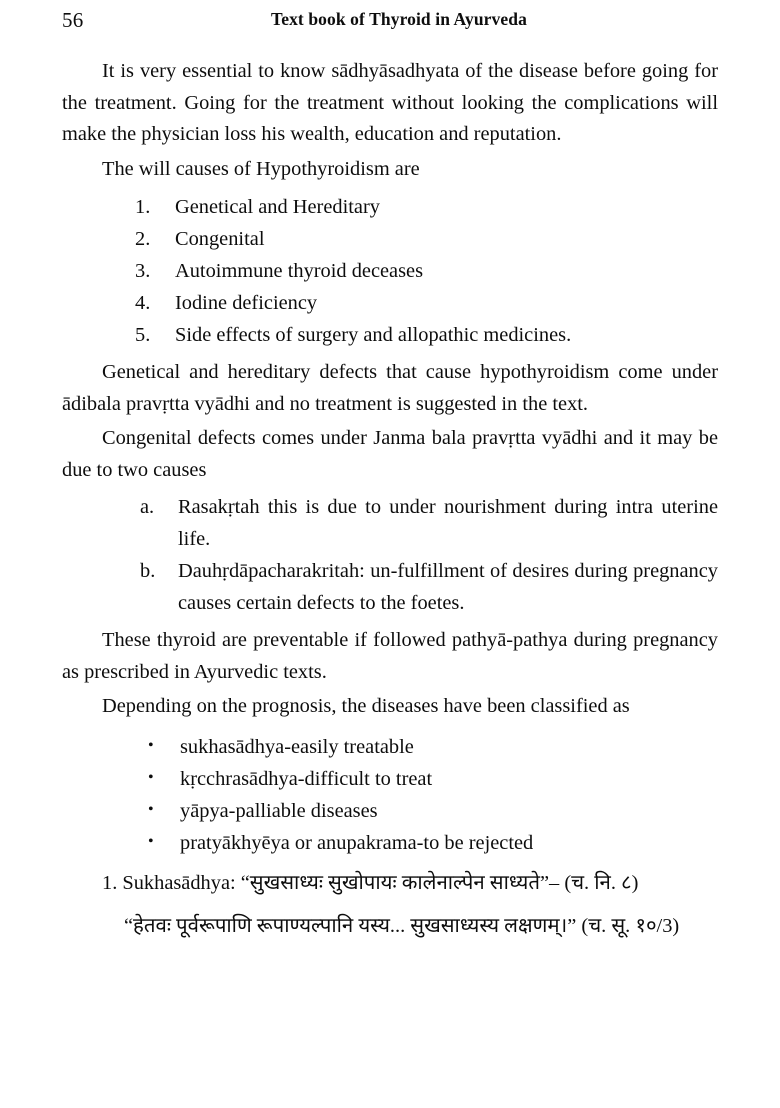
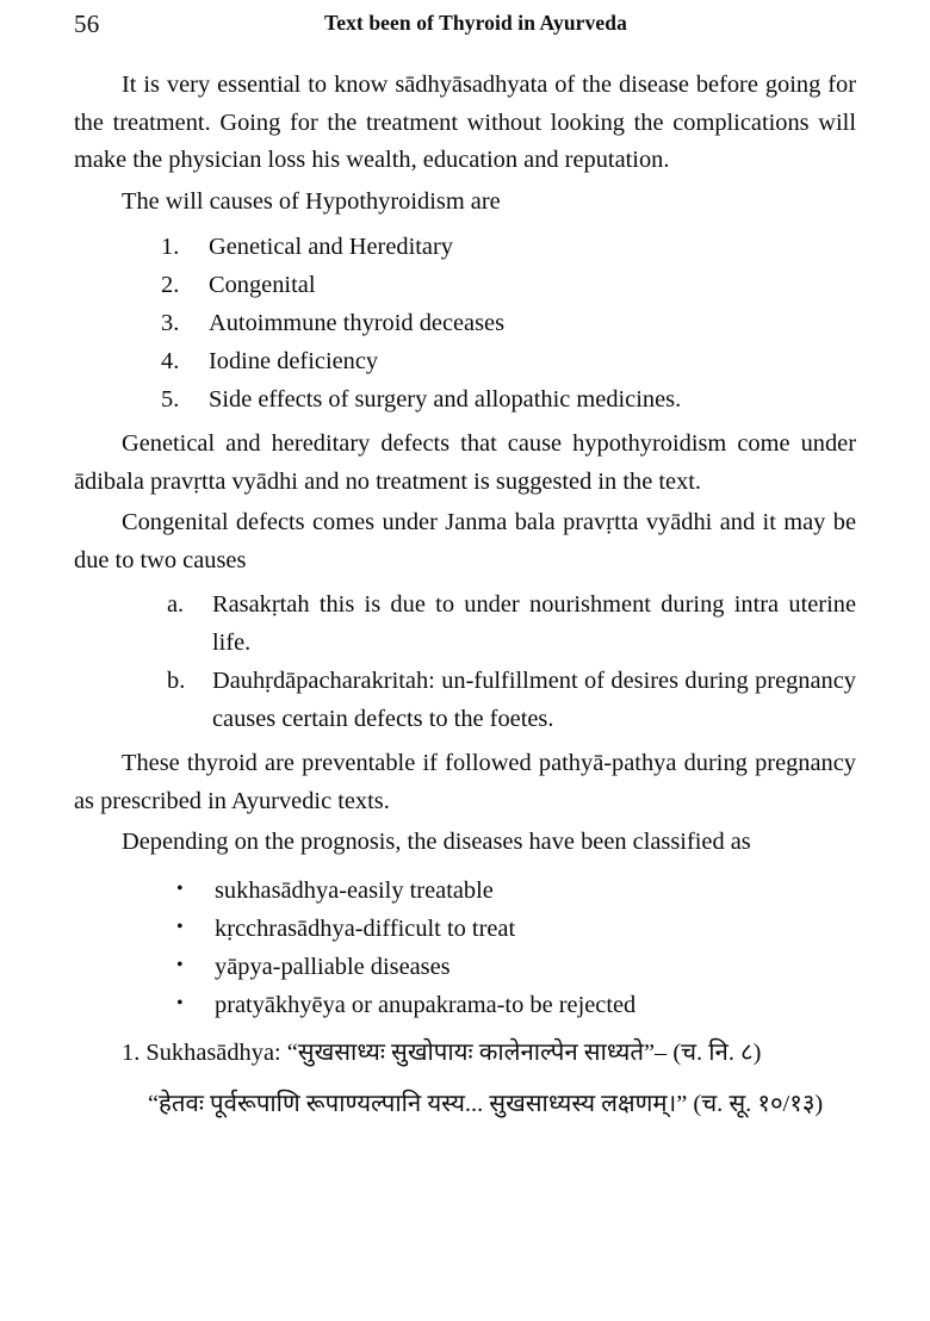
  56
- Text book of Thyroid in Ayurveda
+ Text been of Thyroid in Ayurveda
  It is very essential to know sādhyāsadhyata of the disease before going for the treatment. Going for the treatment without looking the complications will make the physician loss his wealth, education and reputation.
  The will causes of Hypothyroidism are
  1.
  Genetical and Hereditary
  2.
  Congenital
  3.
  Autoimmune thyroid deceases
  4.
  Iodine deficiency
  5.
  Side effects of surgery and allopathic medicines.
  Genetical and hereditary defects that cause hypothyroidism come under ādibala pravṛtta vyādhi and no treatment is suggested in the text.
  Congenital defects comes under Janma bala pravṛtta vyādhi and it may be due to two causes
  a.
  Rasakṛtah this is due to under nourishment during intra uterine life.
  b.
  Dauhṛdāpacharakritah: un-fulfillment of desires during pregnancy causes certain defects to the foetes.
  These thyroid are preventable if followed pathyā-pathya during pregnancy as prescribed in Ayurvedic texts.
  Depending on the prognosis, the diseases have been classified as
  •
  sukhasādhya-easily treatable
  •
  kṛcchrasādhya-difficult to treat
  •
  yāpya-palliable diseases
  •
  pratyākhyēya or anupakrama-to be rejected
  1. Sukhasādhya: “सुखसाध्यः सुखोपायः कालेनाल्पेन साध्यते”– (च. नि. ८)
- “हेतवः पूर्वरूपाणि रूपाण्यल्पानि यस्य... सुखसाध्यस्य लक्षणम्।” (च. सू. १०/3)
+ “हेतवः पूर्वरूपाणि रूपाण्यल्पानि यस्य... सुखसाध्यस्य लक्षणम्।” (च. सू. १०/१३)
